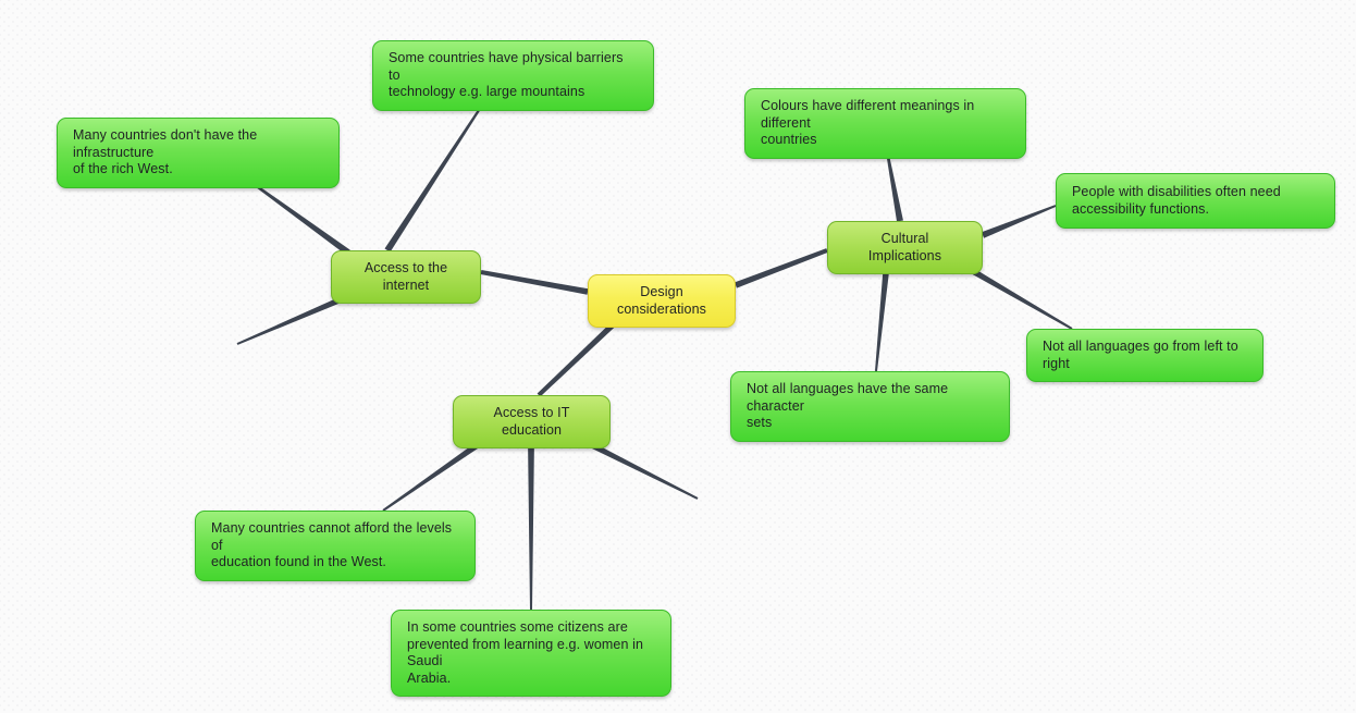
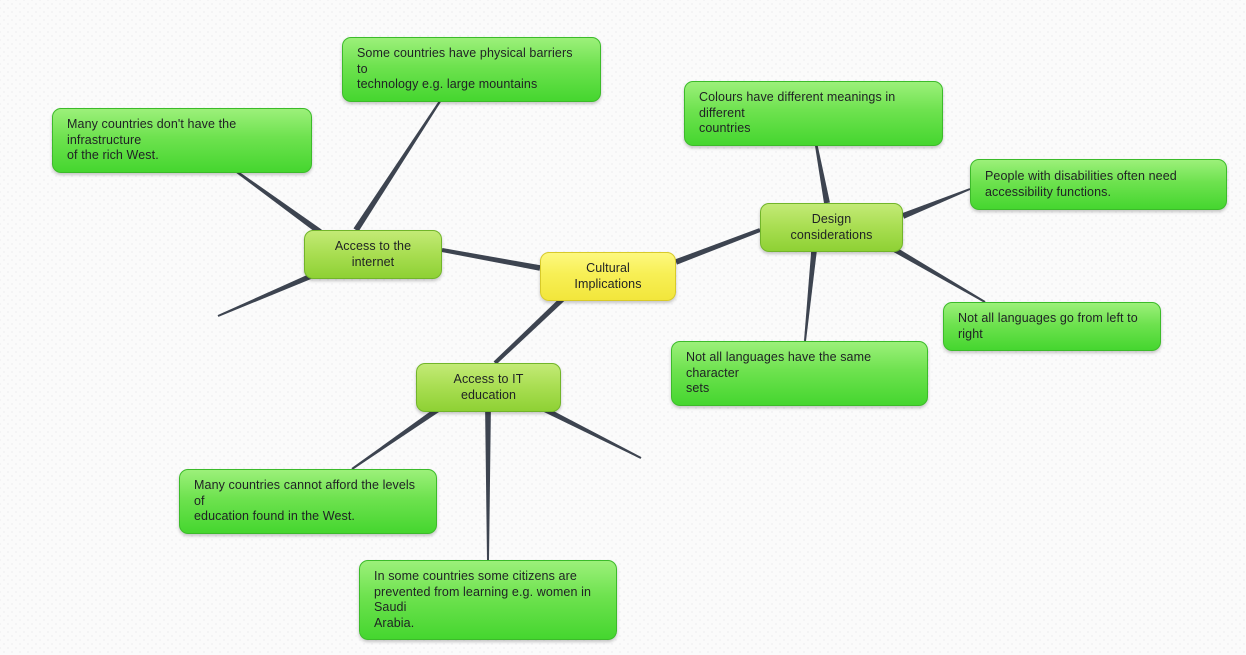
- Design considerations
+ Cultural Implications
  Access to the internet
- Cultural Implications
+ Design considerations
  Access to IT education
  Some countries have physical barriers to
  technology e.g. large mountains
  Many countries don't have the infrastructure
  of the rich West.
  Colours have different meanings in different
  countries
  People with disabilities often need
  accessibility functions.
  Not all languages go from left to right
  Not all languages have the same character
  sets
  Many countries cannot afford the levels of
  education found in the West.
  In some countries some citizens are
  prevented from learning e.g. women in Saudi
  Arabia.
